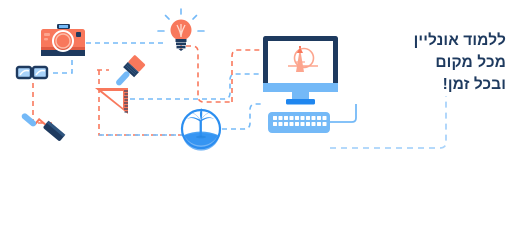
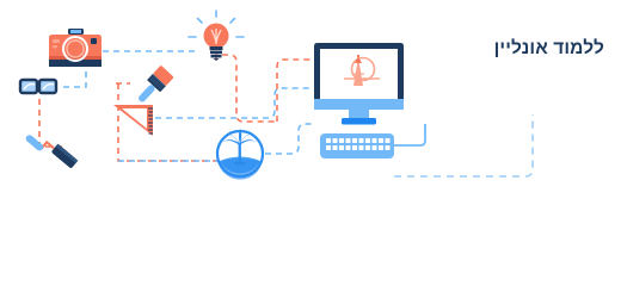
  ללמוד אונליין
- מכל מקום
- ובכל זמן!
